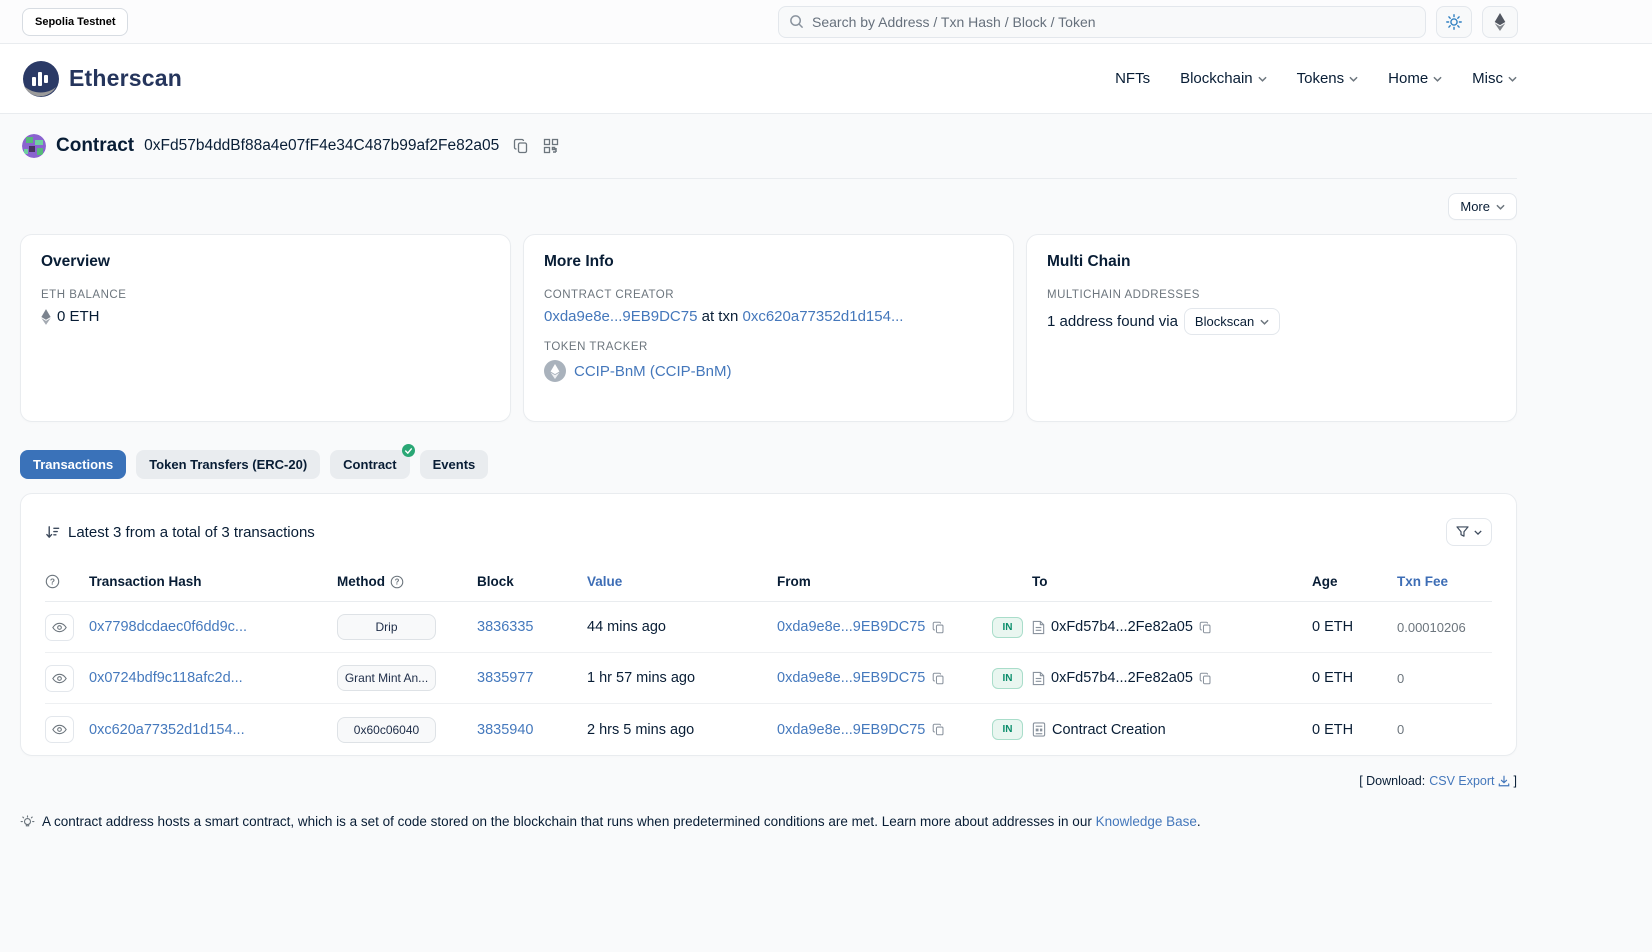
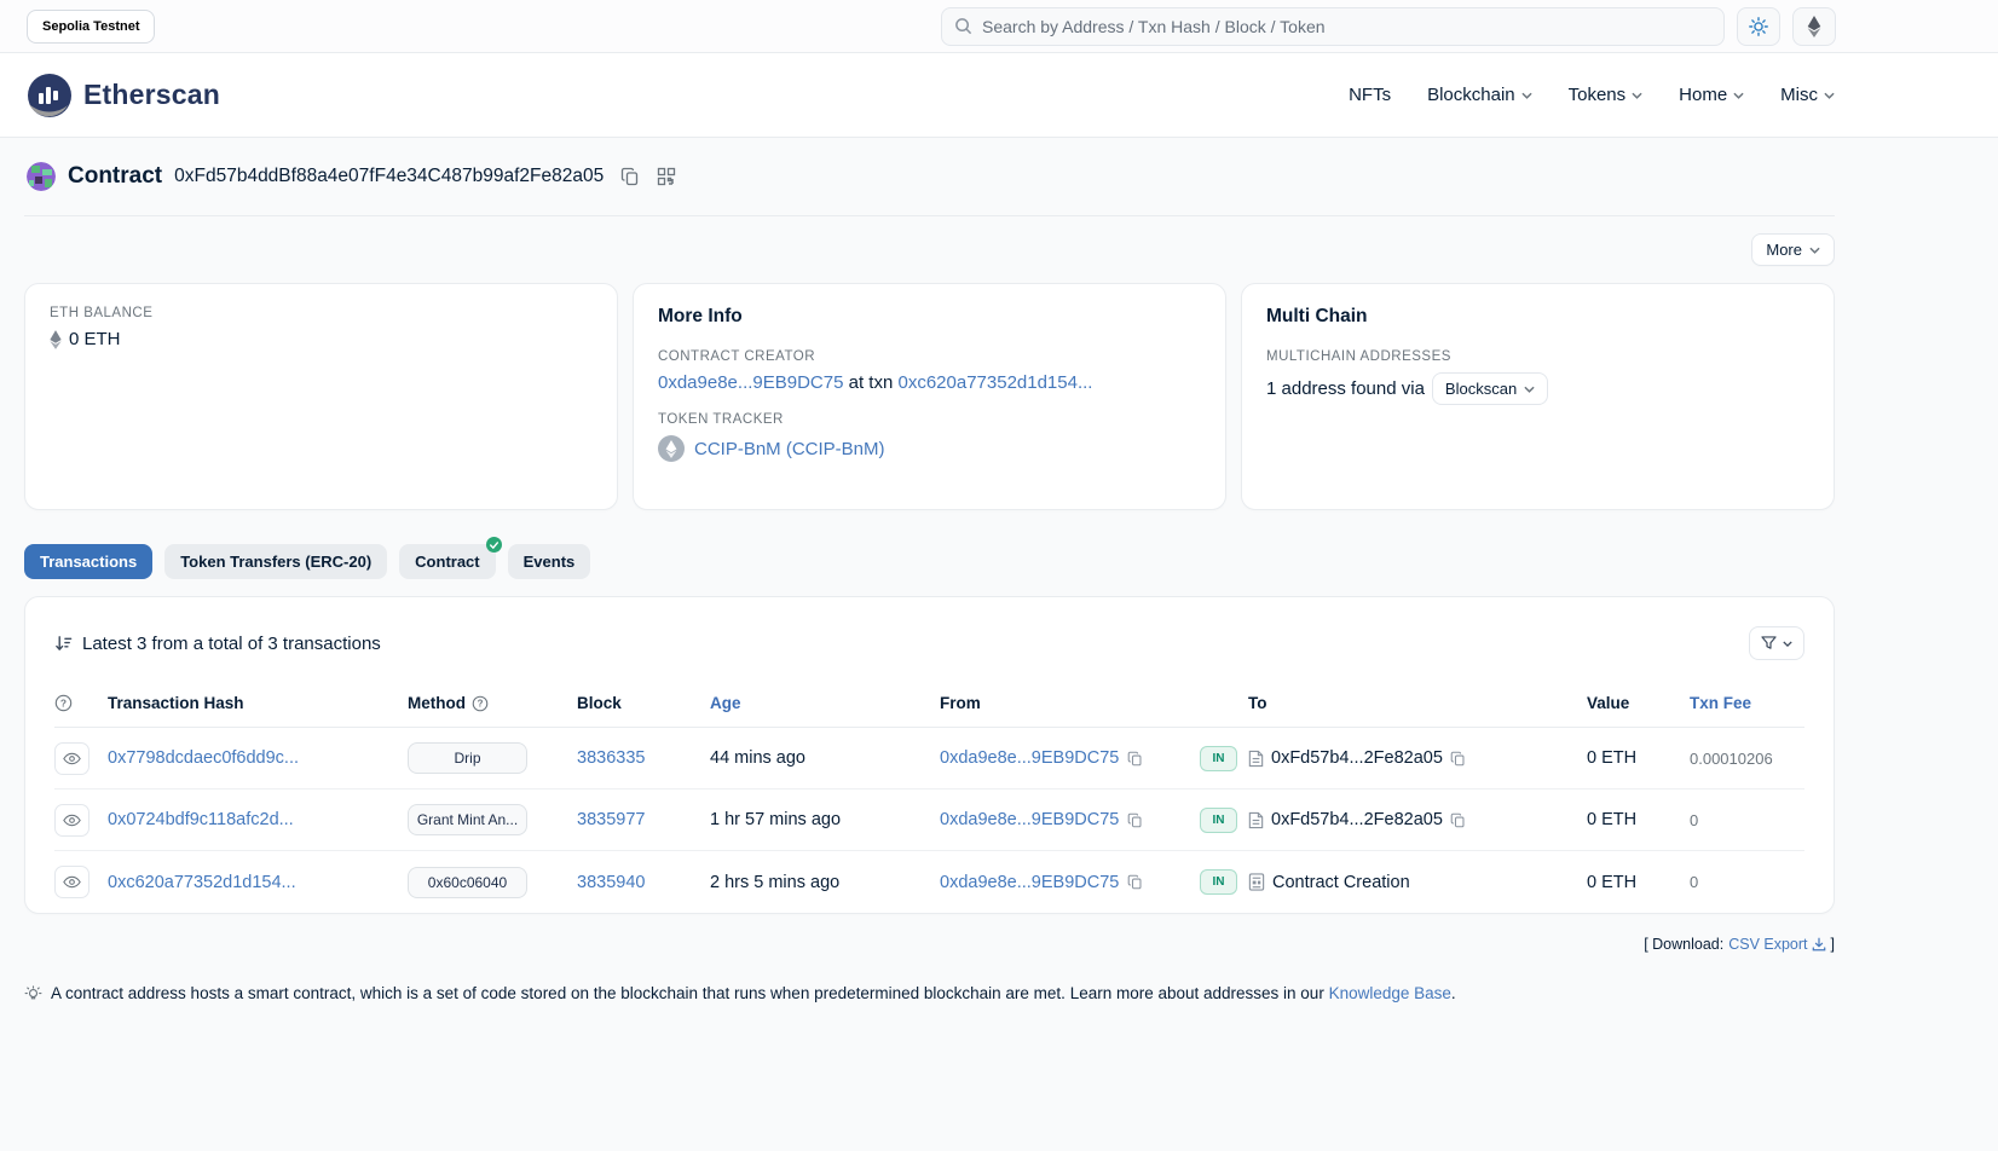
  Sepolia Testnet
  Search by Address / Txn Hash / Block / Token
  Etherscan
  NFTs
  Blockchain
  Tokens
  Home
  Misc
  Contract
  0xFd57b4ddBf88a4e07fF4e34C487b99af2Fe82a05
  More
- Overview
  ETH BALANCE
  0 ETH
  More Info
  CONTRACT CREATOR
  0xda9e8e...9EB9DC75 at txn 0xc620a77352d1d154...
  TOKEN TRACKER
  CCIP-BnM (CCIP-BnM)
  Multi Chain
  MULTICHAIN ADDRESSES
  1 address found via
  Blockscan
  Transactions
  Token Transfers (ERC-20)
  Contract
  Events
  Latest 3 from a total of 3 transactions
  ?
  Transaction Hash
  Method
  ?
  Block
- Value
+ Age
  From
  To
- Age
+ Value
  Txn Fee
  0x7798dcdaec0f6dd9c...
  Drip
  3836335
  44 mins ago
  0xda9e8e...9EB9DC75
  IN
  0xFd57b4...2Fe82a05
  0 ETH
  0.00010206
  0x0724bdf9c118afc2d...
  Grant Mint An...
  3835977
  1 hr 57 mins ago
  0xda9e8e...9EB9DC75
  IN
  0xFd57b4...2Fe82a05
  0 ETH
  0
  0xc620a77352d1d154...
  0x60c06040
  3835940
  2 hrs 5 mins ago
  0xda9e8e...9EB9DC75
  IN
  Contract Creation
  0 ETH
  0
  [ Download:
  CSV Export
  ]
- A contract address hosts a smart contract, which is a set of code stored on the blockchain that runs when predetermined conditions are met. Learn more about addresses in our Knowledge Base.
+ A contract address hosts a smart contract, which is a set of code stored on the blockchain that runs when predetermined blockchain are met. Learn more about addresses in our Knowledge Base.
